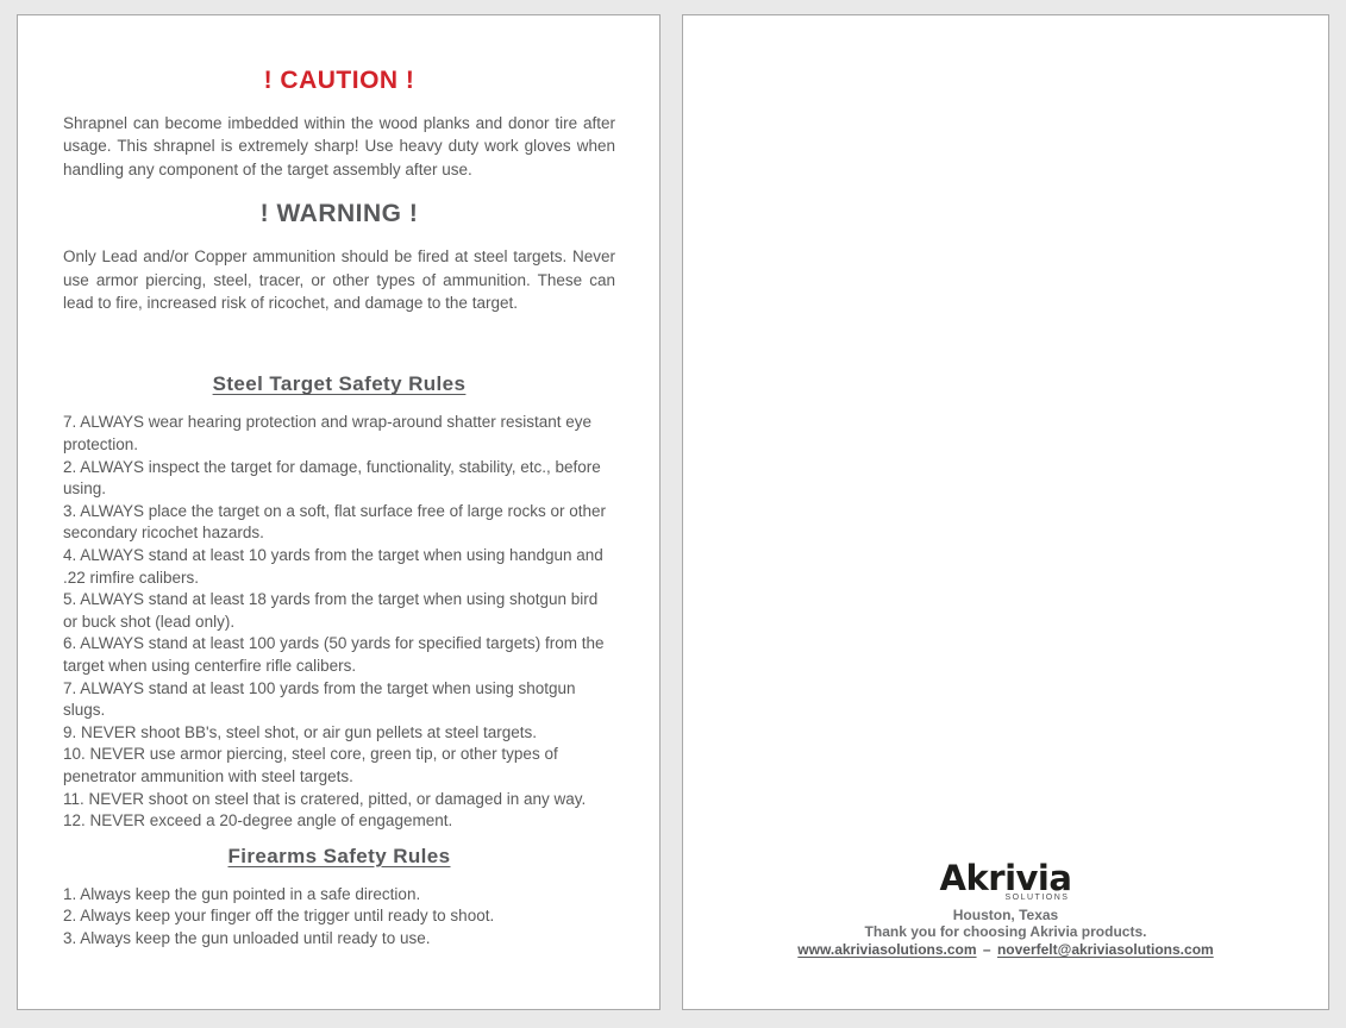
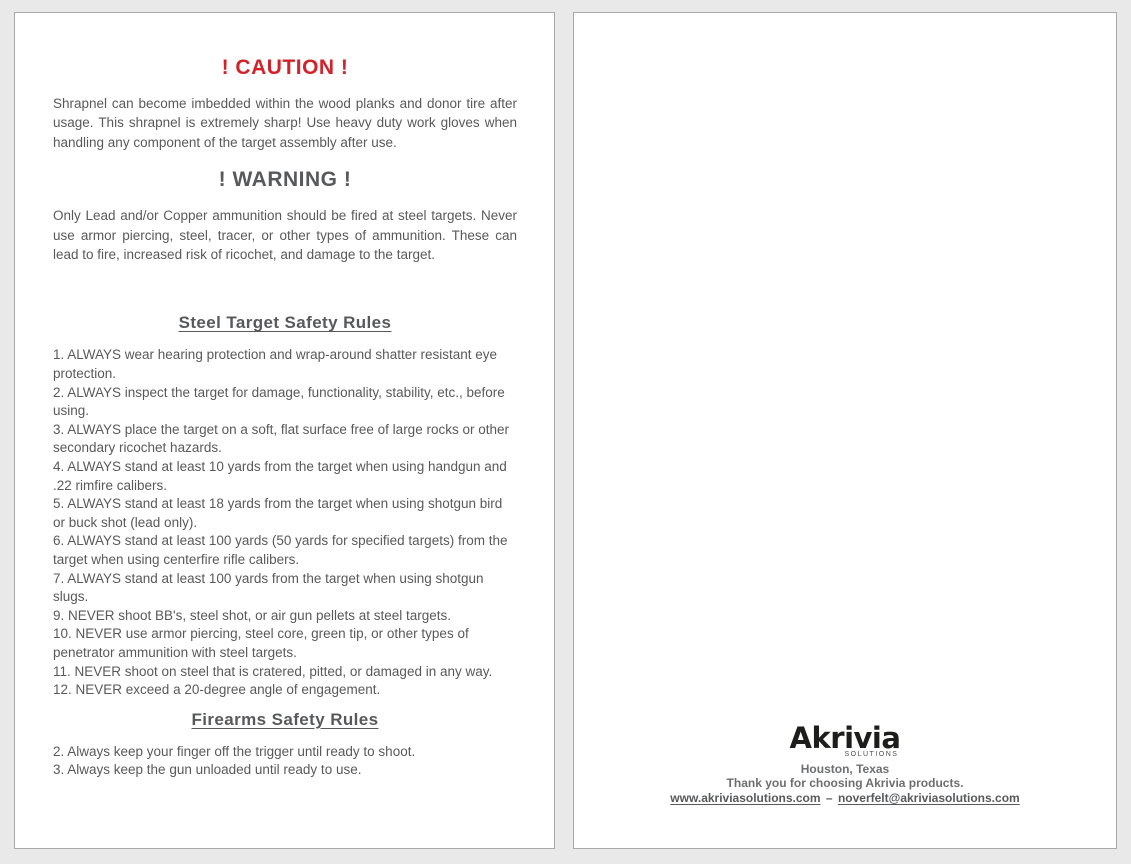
  ! CAUTION !
  Shrapnel can become imbedded within the wood planks and donor tire after usage. This shrapnel is extremely sharp! Use heavy duty work gloves when handling any component of the target assembly after use.
  ! WARNING !
  Only Lead and/or Copper ammunition should be fired at steel targets. Never use armor piercing, steel, tracer, or other types of ammunition. These can lead to fire, increased risk of ricochet, and damage to the target.
  Steel Target Safety Rules
- 7. ALWAYS wear hearing protection and wrap-around shatter resistant eye protection.
+ 1. ALWAYS wear hearing protection and wrap-around shatter resistant eye protection.
  2. ALWAYS inspect the target for damage, functionality, stability, etc., before using.
  3. ALWAYS place the target on a soft, flat surface free of large rocks or other secondary ricochet hazards.
  4. ALWAYS stand at least 10 yards from the target when using handgun and .22 rimfire calibers.
  5. ALWAYS stand at least 18 yards from the target when using shotgun bird or buck shot (lead only).
  6. ALWAYS stand at least 100 yards (50 yards for specified targets) from the target when using centerfire rifle calibers.
  7. ALWAYS stand at least 100 yards from the target when using shotgun slugs.
  9. NEVER shoot BB's, steel shot, or air gun pellets at steel targets.
  10. NEVER use armor piercing, steel core, green tip, or other types of penetrator ammunition with steel targets.
  11. NEVER shoot on steel that is cratered, pitted, or damaged in any way.
  12. NEVER exceed a 20-degree angle of engagement.
  Firearms Safety Rules
- 1. Always keep the gun pointed in a safe direction.
  2. Always keep your finger off the trigger until ready to shoot.
  3. Always keep the gun unloaded until ready to use.
  Akrivia
  Houston, Texas
  Thank you for choosing Akrivia products.
  www.akriviasolutions.com – noverfelt@akriviasolutions.com
